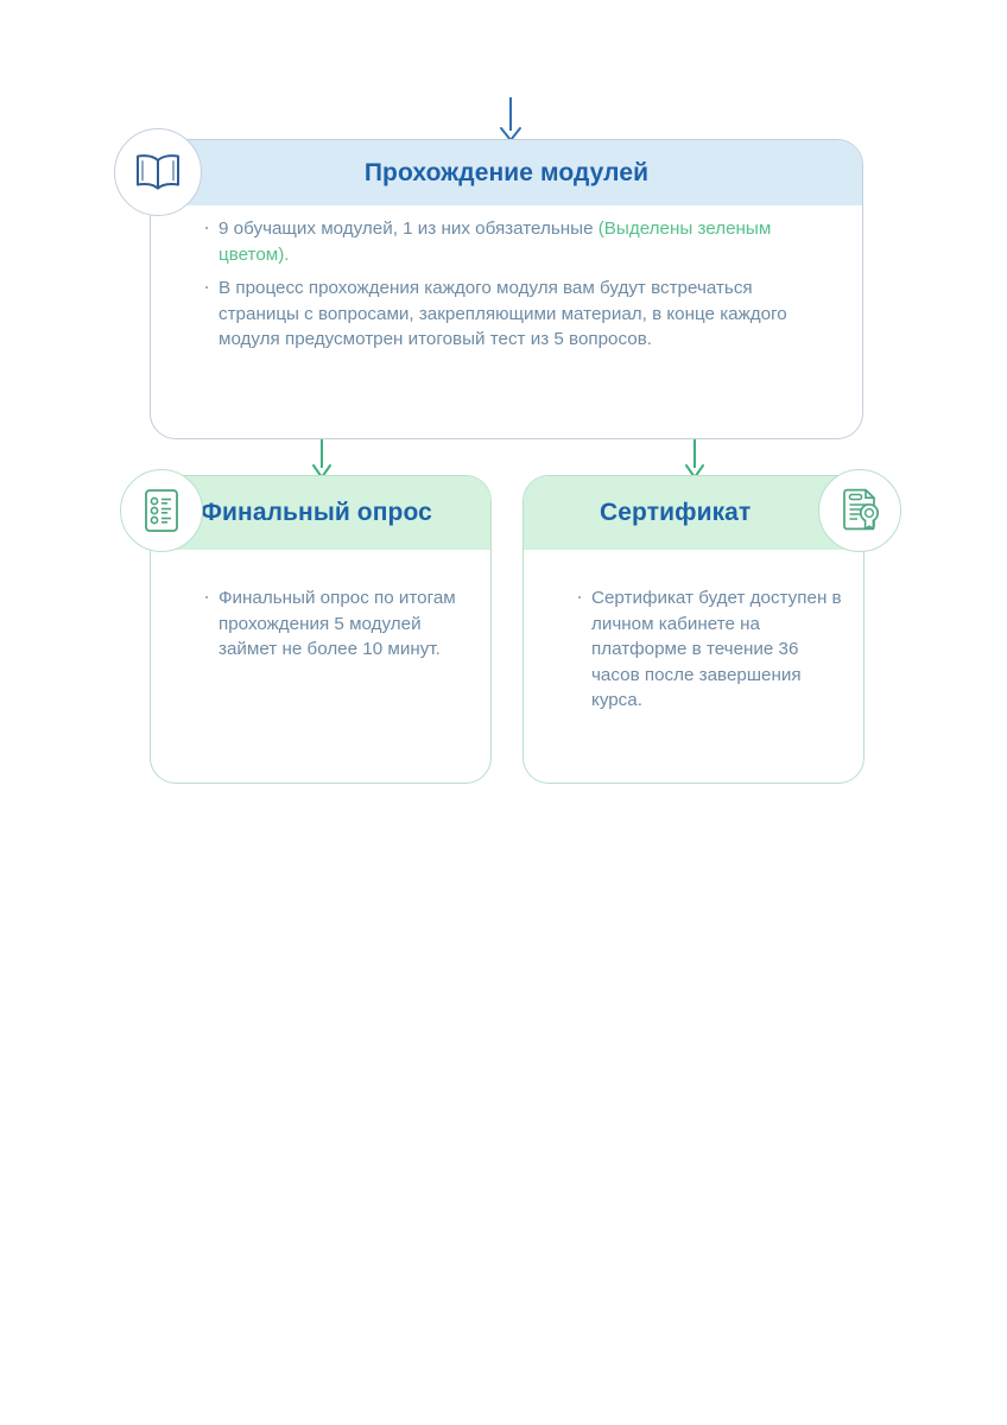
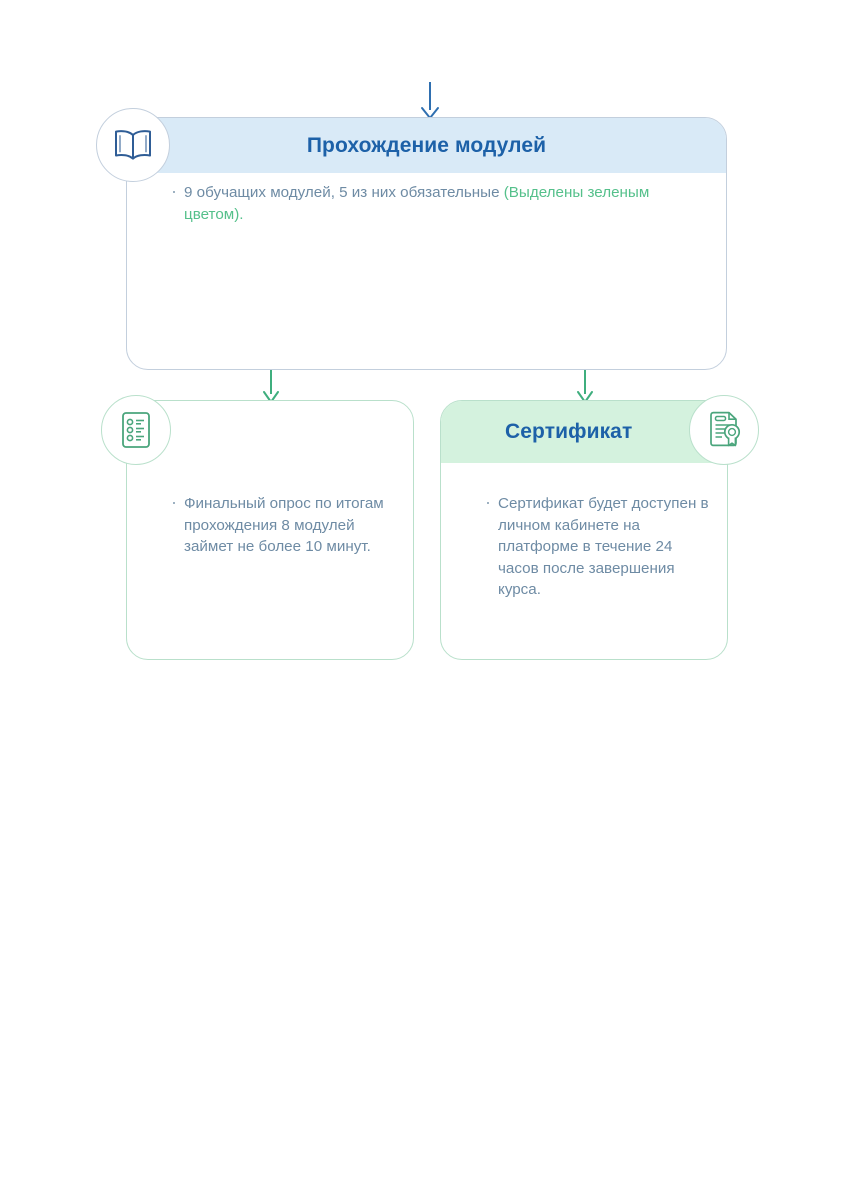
  Прохождение модулей
- 9 обучащих модулей, 1 из них обязательные (Выделены зеленым цветом).
+ 9 обучащих модулей, 5 из них обязательные (Выделены зеленым цветом).
- В процесс прохождения каждого модуля вам будут встречаться страницы с вопросами, закрепляющими материал, в конце каждого модуля предусмотрен итоговый тест из 5 вопросов.
- Финальный опрос
- Финальный опрос по итогам прохождения 5 модулей займет не более 10 минут.
+ Финальный опрос по итогам прохождения 8 модулей займет не более 10 минут.
  Сертификат
- Сертификат будет доступен в личном кабинете на платформе в течение 36 часов после завершения курса.
+ Сертификат будет доступен в личном кабинете на платформе в течение 24 часов после завершения курса.
